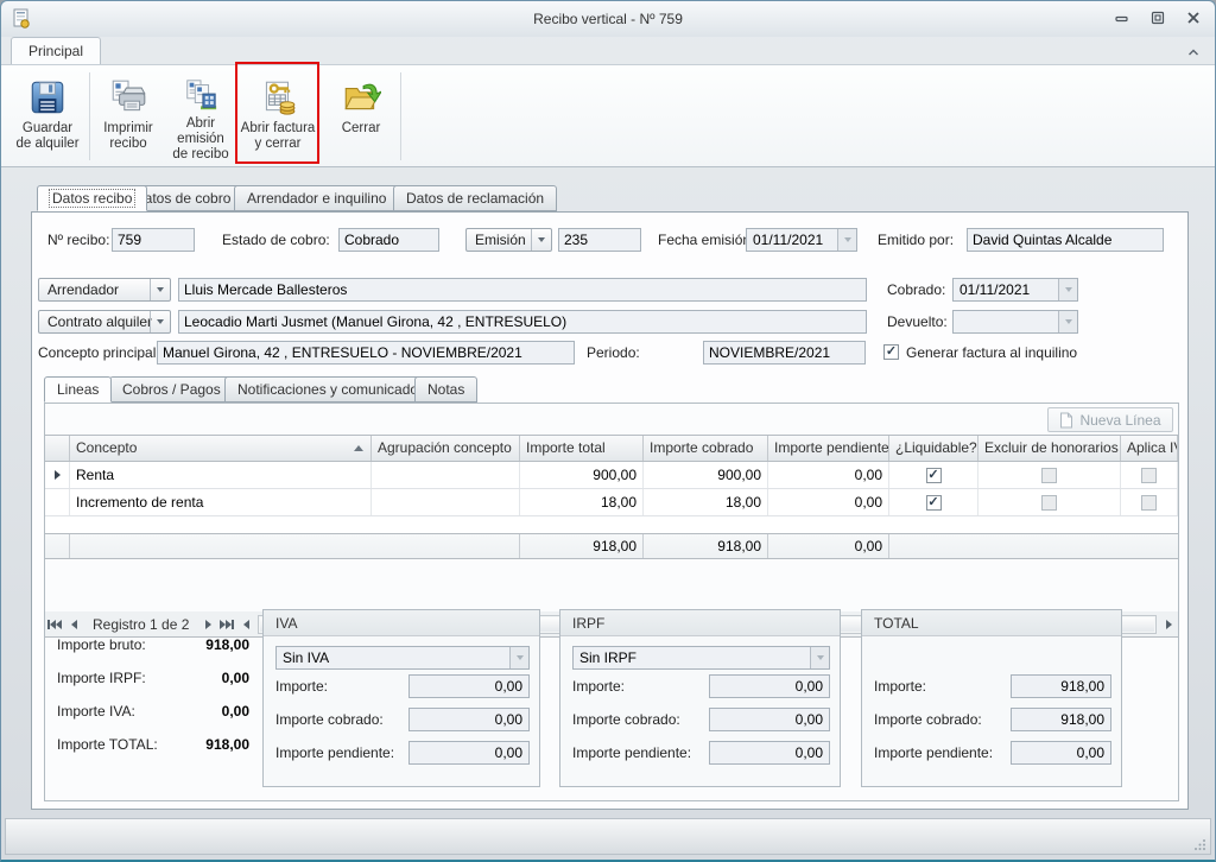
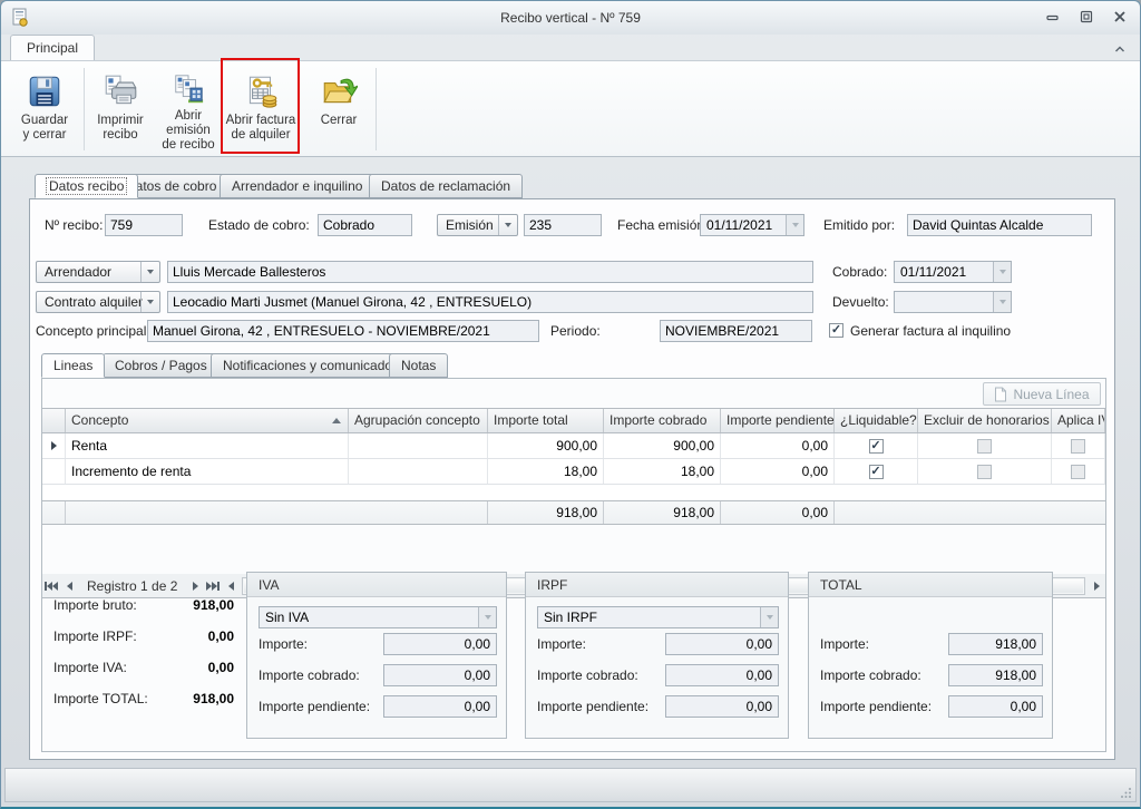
  Recibo vertical - Nº 759
  Principal
  Guardar
- de alquiler
+ y cerrar
  Imprimir
  recibo
  Abrir emisión
  de recibo
  Abrir factura
- y cerrar
+ de alquiler
  Cerrar
  Datos recibo
  atos de cobro
  Arrendador e inquilino
  Datos de reclamación
  Nº recibo:
  759
  Estado de cobro:
  Cobrado
  Emisión
  235
  Fecha emisió
  01/11/2021
  Emitido por:
  David Quintas Alcalde
  Arrendador
  Lluis Mercade Ballesteros
  Cobrado:
  01/11/2021
  Contrato alquiler
  Leocadio Marti Jusmet (Manuel Girona, 42 , ENTRESUELO)
  Devuelto:
  Concepto principal
  Manuel Girona, 42 , ENTRESUELO - NOVIEMBRE/2021
  Periodo:
  NOVIEMBRE/2021
  Generar factura al inquilino
  Lineas
  Cobros / Pagos
  Notificaciones y comunicad
  Notas
  Nueva Línea
  Concepto
  Agrupación concepto
  Importe total
  Importe cobrado
  Importe pendiente
  ¿Liquidable?
  Excluir de honorarios
  Aplica IV
  Renta
  900,00
  900,00
  0,00
  Incremento de renta
  18,00
  18,00
  0,00
  918,00
  918,00
  0,00
  Registro 1 de 2
  Importe bruto:
  918,00
  Importe IRPF:
  0,00
  Importe IVA:
  0,00
  Importe TOTAL:
  918,00
  IVA
  Sin IVA
  Importe:
  0,00
  Importe cobrado:
  0,00
  Importe pendiente:
  0,00
  IRPF
  Sin IRPF
  Importe:
  0,00
  Importe cobrado:
  0,00
  Importe pendiente:
  0,00
  TOTAL
  Importe:
  918,00
  Importe cobrado:
  918,00
  Importe pendiente:
  0,00
